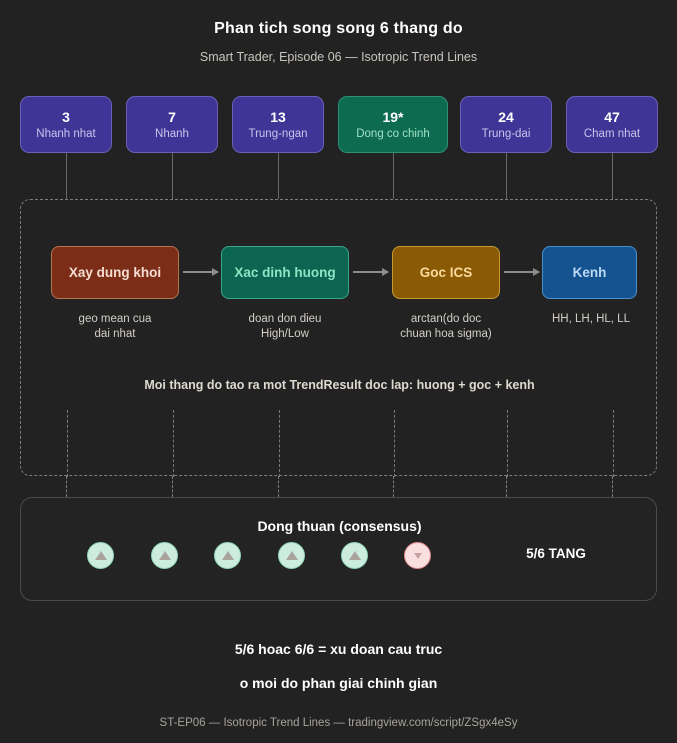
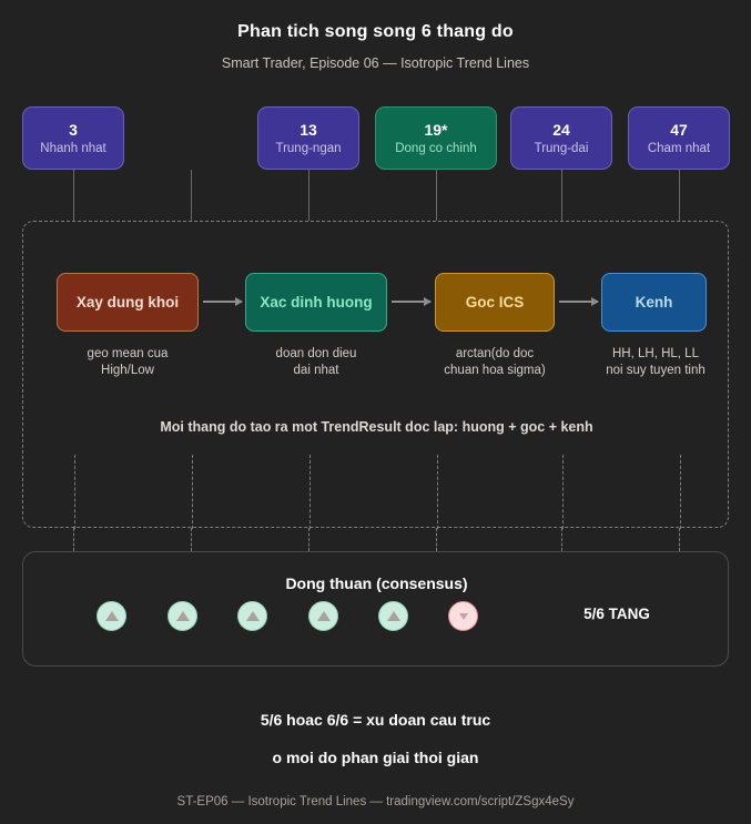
  Phan tich song song 6 thang do
  Smart Trader, Episode 06 — Isotropic Trend Lines
  3
  Nhanh nhat
- 7
- Nhanh
  13
  Trung-ngan
  19*
  Dong co chinh
  24
  Trung-dai
  47
  Cham nhat
  Xay dung khoi
  Xac dinh huong
  Goc ICS
  Kenh
  geo mean cua
- dai nhat
+ High/Low
  doan don dieu
- High/Low
+ dai nhat
  arctan(do doc
  chuan hoa sigma)
  HH, LH, HL, LL
+ noi suy tuyen tinh
  Moi thang do tao ra mot TrendResult doc lap: huong + goc + kenh
  Dong thuan (consensus)
  5/6 TANG
  5/6 hoac 6/6 = xu doan cau truc
- o moi do phan giai chinh gian
+ o moi do phan giai thoi gian
  ST-EP06 — Isotropic Trend Lines — tradingview.com/script/ZSgx4eSy
